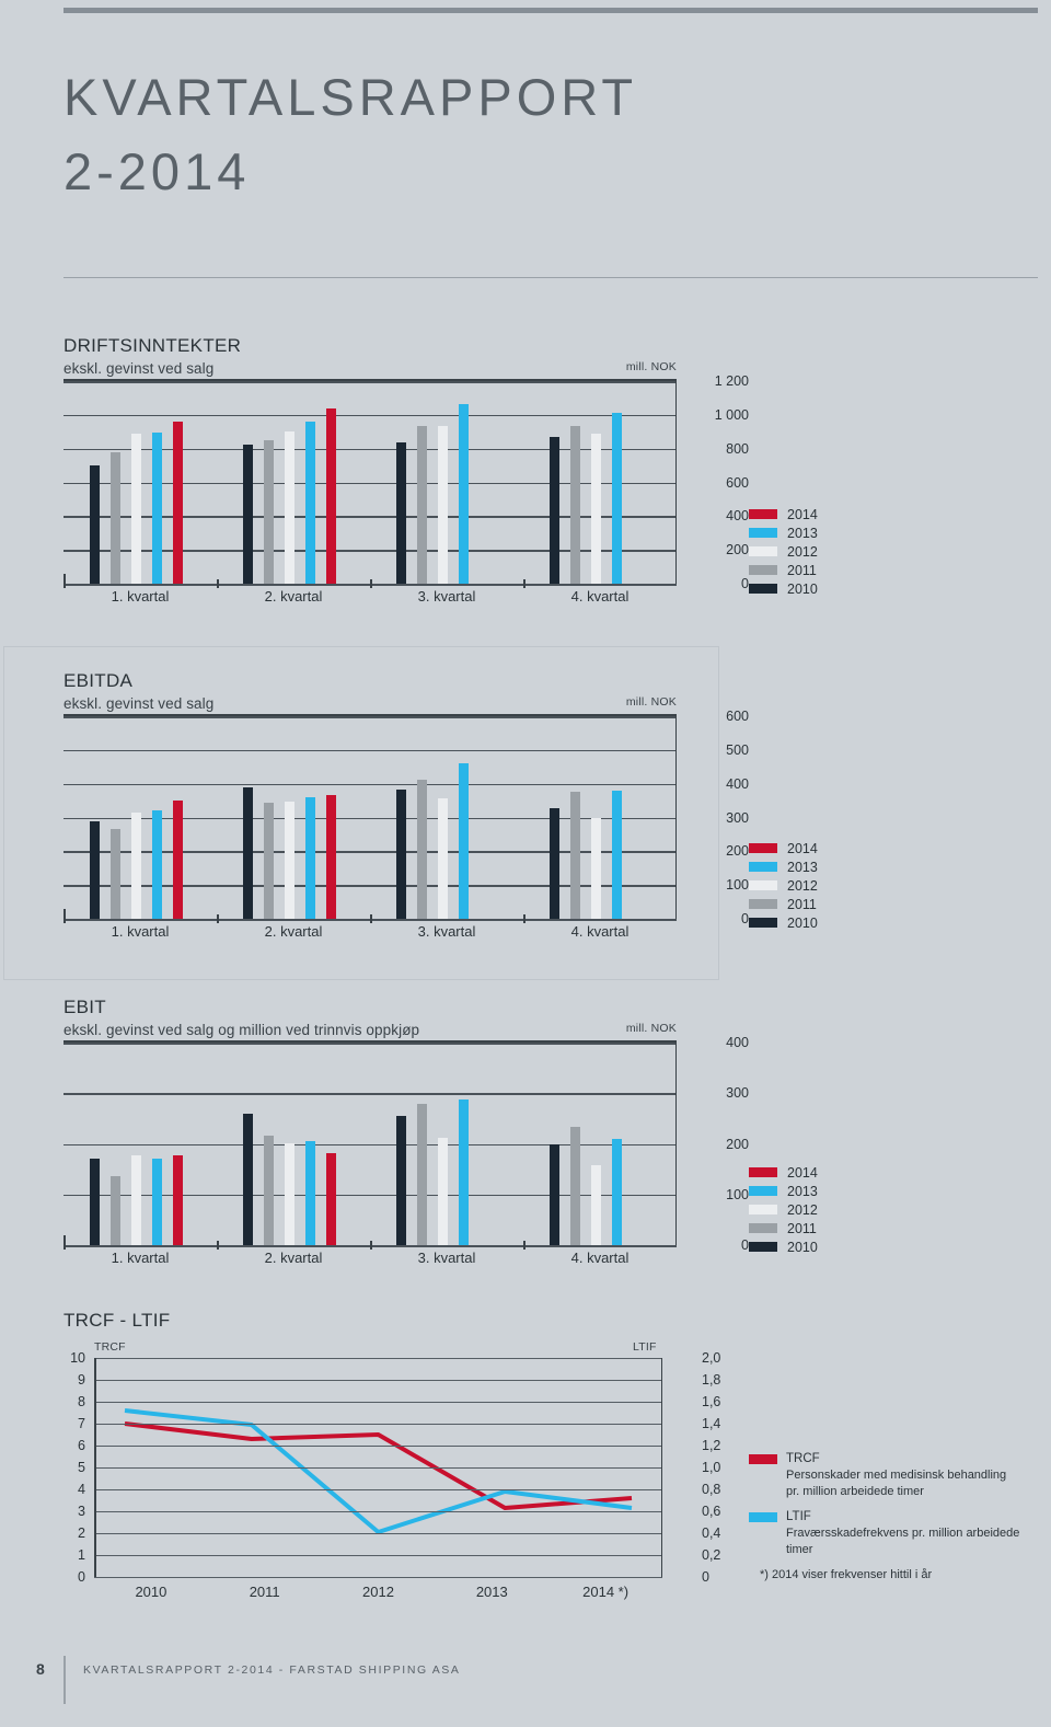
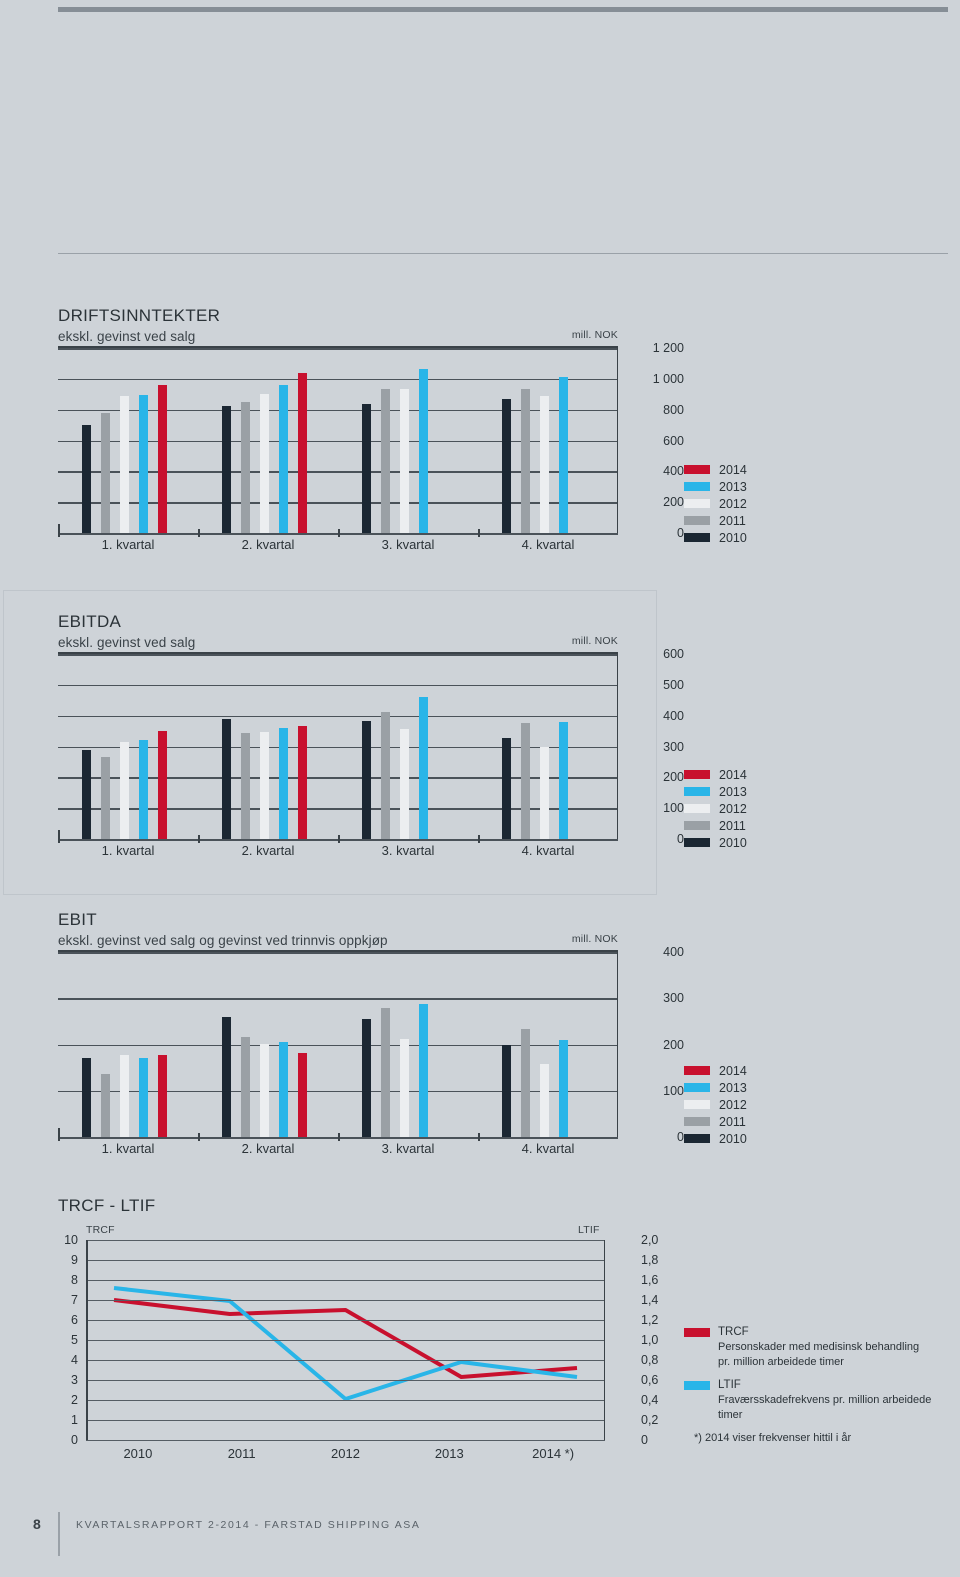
- KVARTALSRAPPORT
- 2-2014
  DRIFTSINNTEKTER
  ekskl. gevinst ved salg
  mill. NOK
  1 200
  1 000
  800
  600
  400
  200
  0
  1. kvartal
  2. kvartal
  3. kvartal
  4. kvartal
  2014
  2013
  2012
  2011
  2010
  EBITDA
  ekskl. gevinst ved salg
  mill. NOK
  600
  500
  400
  300
  200
  100
  0
  1. kvartal
  2. kvartal
  3. kvartal
  4. kvartal
  2014
  2013
  2012
  2011
  2010
  EBIT
- ekskl. gevinst ved salg og million ved trinnvis oppkjøp
+ ekskl. gevinst ved salg og gevinst ved trinnvis oppkjøp
  mill. NOK
  400
  300
  200
  100
  0
  1. kvartal
  2. kvartal
  3. kvartal
  4. kvartal
  2014
  2013
  2012
  2011
  2010
  TRCF - LTIF
  TRCF
  LTIF
  10
  2,0
  9
  1,8
  8
  1,6
  7
  1,4
  6
  1,2
  5
  1,0
  4
  0,8
  3
  0,6
  2
  0,4
  1
  0,2
  0
  0
  2010
  2011
  2012
  2013
  2014 *)
  TRCF
  Personskader med medisinsk behandling pr. million arbeidede timer
  LTIF
  Fraværsskadefrekvens pr. million arbeidede timer
  *) 2014 viser frekvenser hittil i år
  8
  KVARTALSRAPPORT 2-2014 - FARSTAD SHIPPING ASA
